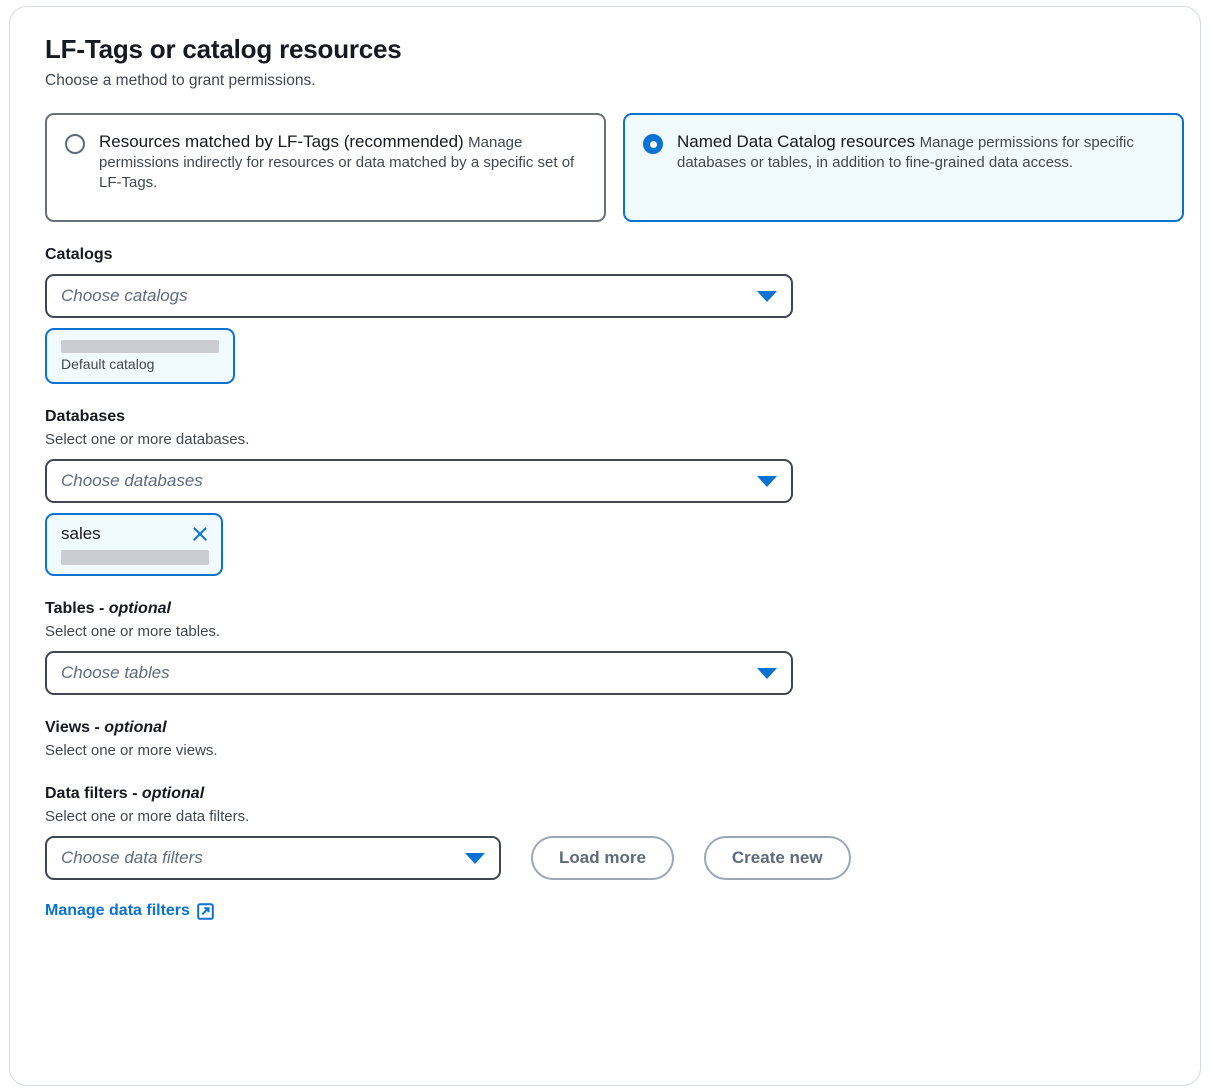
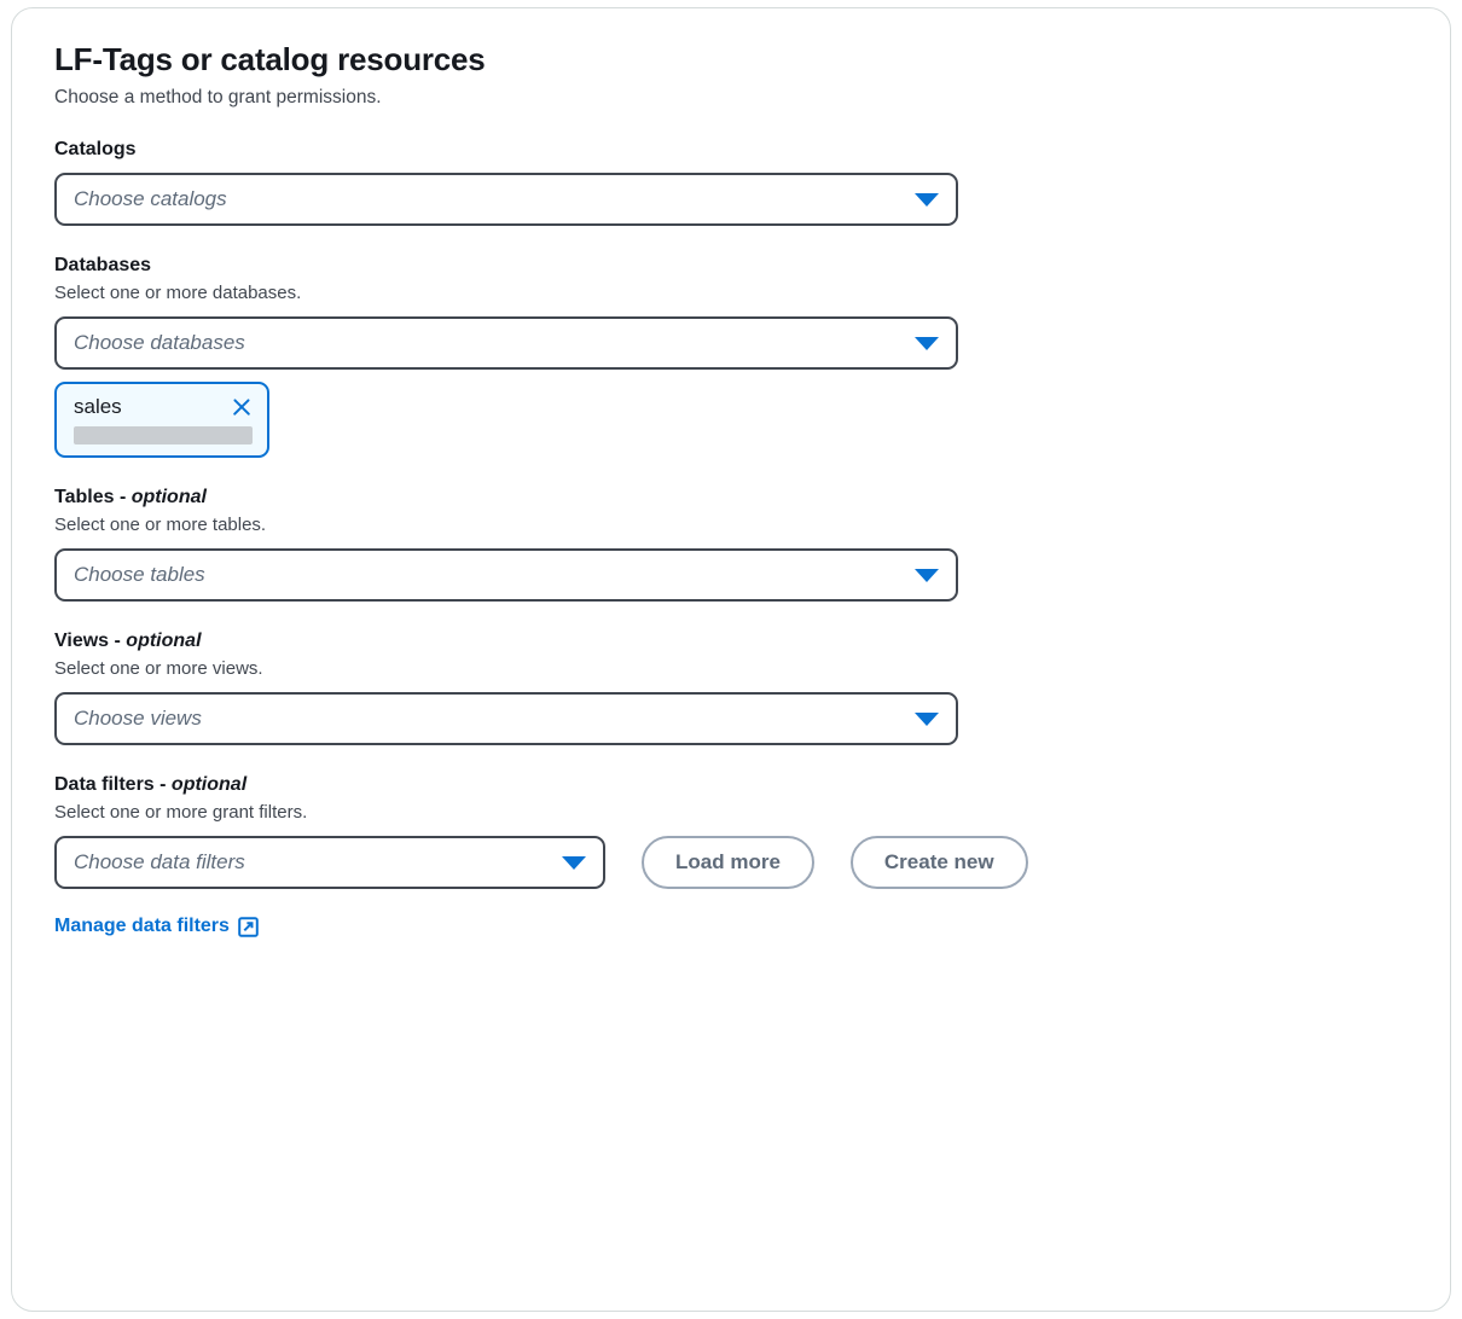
  LF-Tags or catalog resources
  Choose a method to grant permissions.
- Resources matched by LF-Tags (recommended) Manage permissions indirectly for resources or data matched by a specific set of LF-Tags.
- Named Data Catalog resources Manage permissions for specific databases or tables, in addition to fine-grained data access.
  Catalogs
  Choose catalogs
- Default catalog
  Databases
  Select one or more databases.
  Choose databases
  sales
  Tables - optional
  Select one or more tables.
  Choose tables
  Views - optional
  Select one or more views.
+ Choose views
  Data filters - optional
- Select one or more data filters.
+ Select one or more grant filters.
  Choose data filters
  Load more
  Create new
  Manage data filters
